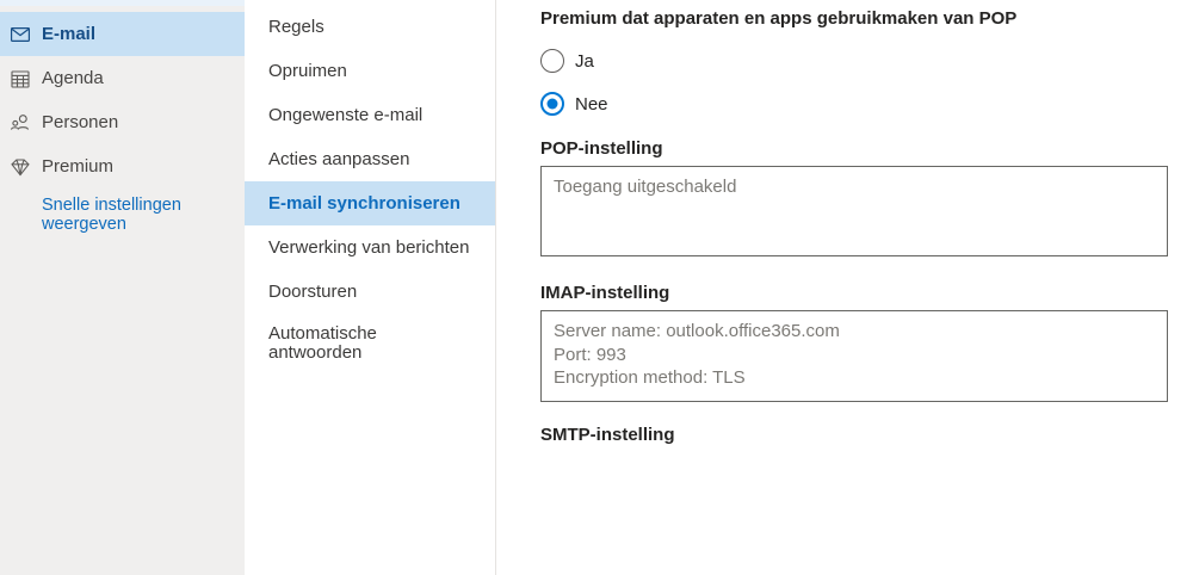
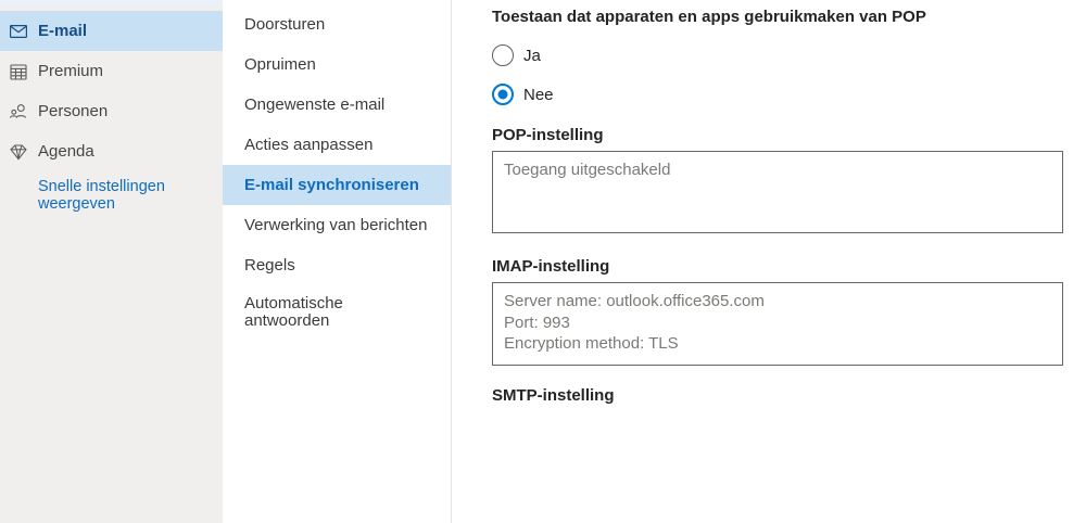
  E-mail
- Agenda
+ Premium
  Personen
- Premium
+ Agenda
  Snelle instellingen weergeven
- Regels
+ Doorsturen
  Opruimen
  Ongewenste e-mail
  Acties aanpassen
  E-mail synchroniseren
  Verwerking van berichten
- Doorsturen
+ Regels
  Automatische antwoorden
- Premium dat apparaten en apps gebruikmaken van POP
+ Toestaan dat apparaten en apps gebruikmaken van POP
  Ja
  Nee
  POP-instelling
  Toegang uitgeschakeld
  IMAP-instelling
  Server name: outlook.office365.com
  Port: 993
  Encryption method: TLS
  SMTP-instelling
